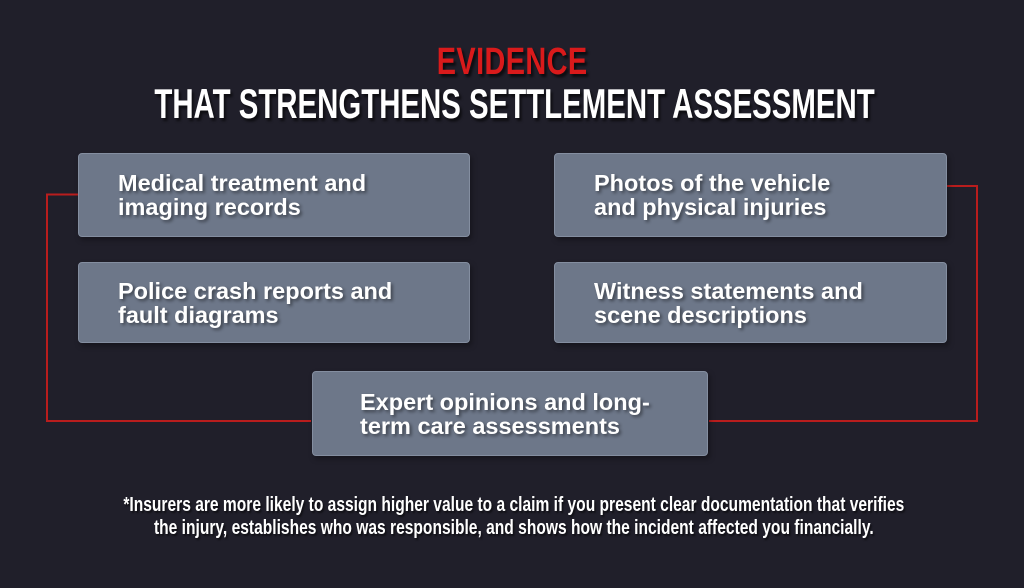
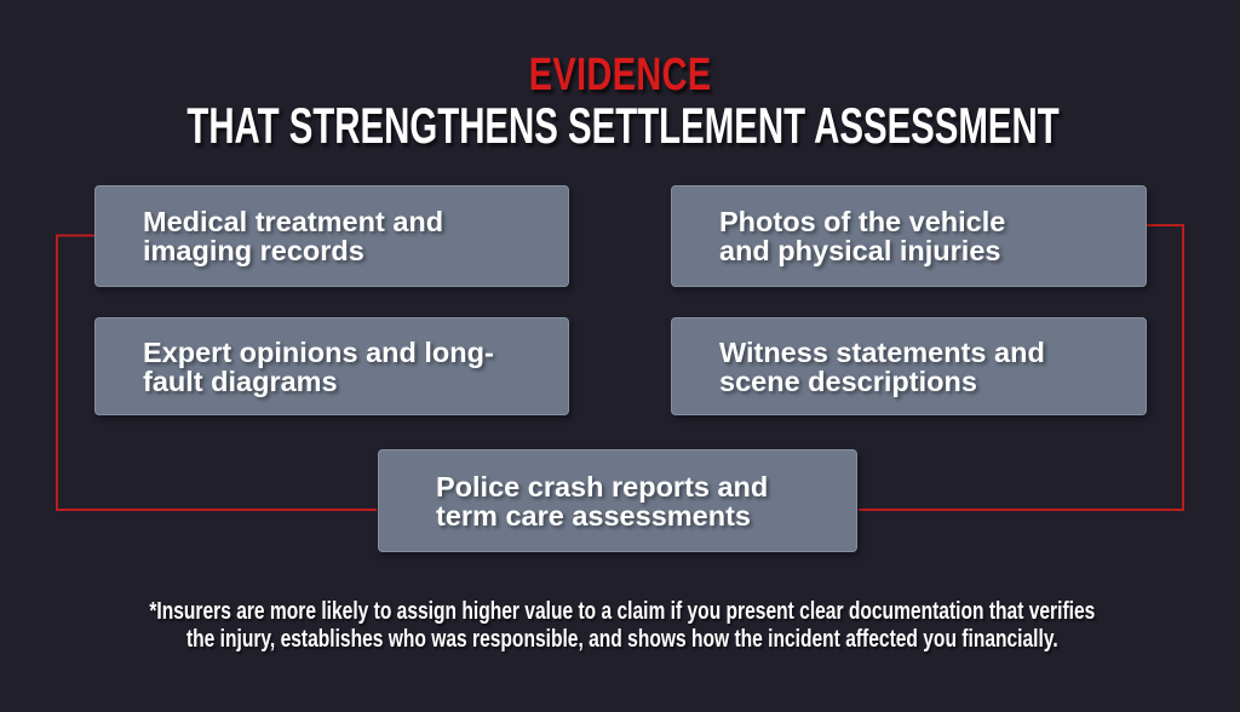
  EVIDENCE
  THAT STRENGTHENS SETTLEMENT ASSESSMENT
  Medical treatment and
  imaging records
  Photos of the vehicle
  and physical injuries
- Police crash reports and
+ Expert opinions and long-
  fault diagrams
  Witness statements and
  scene descriptions
- Expert opinions and long-
+ Police crash reports and
  term care assessments
  *Insurers are more likely to assign higher value to a claim if you present clear documentation that verifies
  the injury, establishes who was responsible, and shows how the incident affected you financially.
